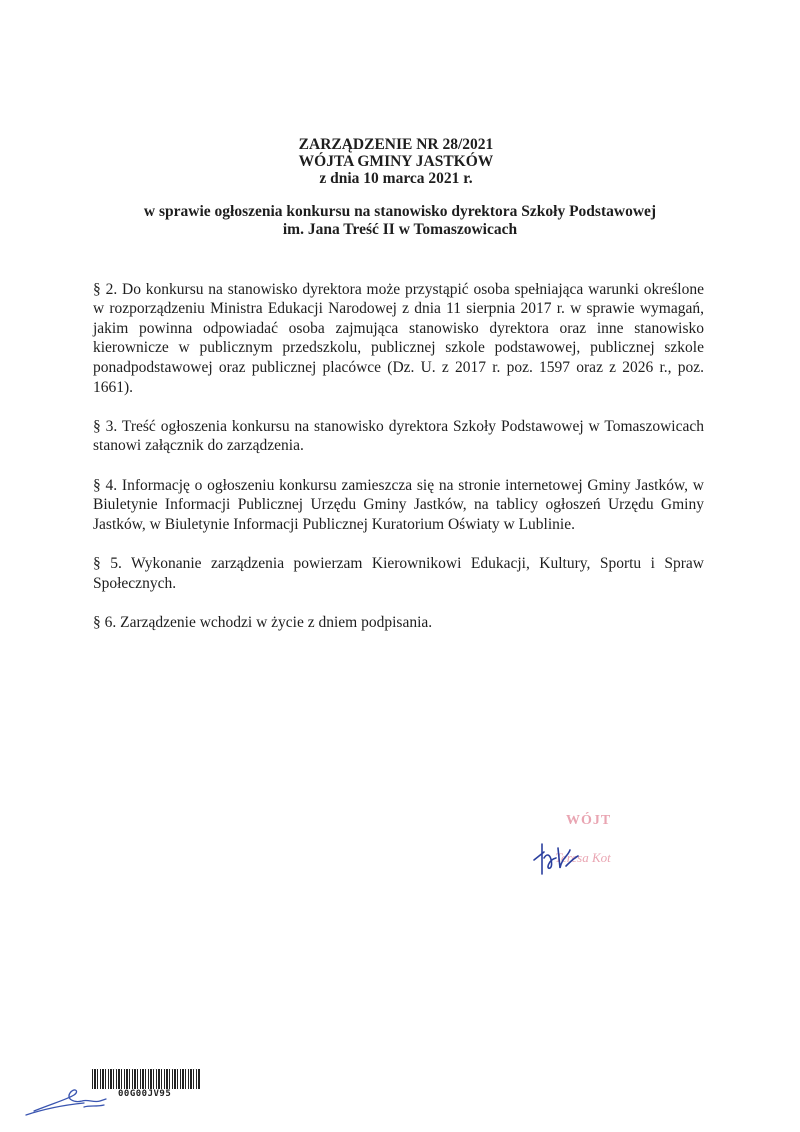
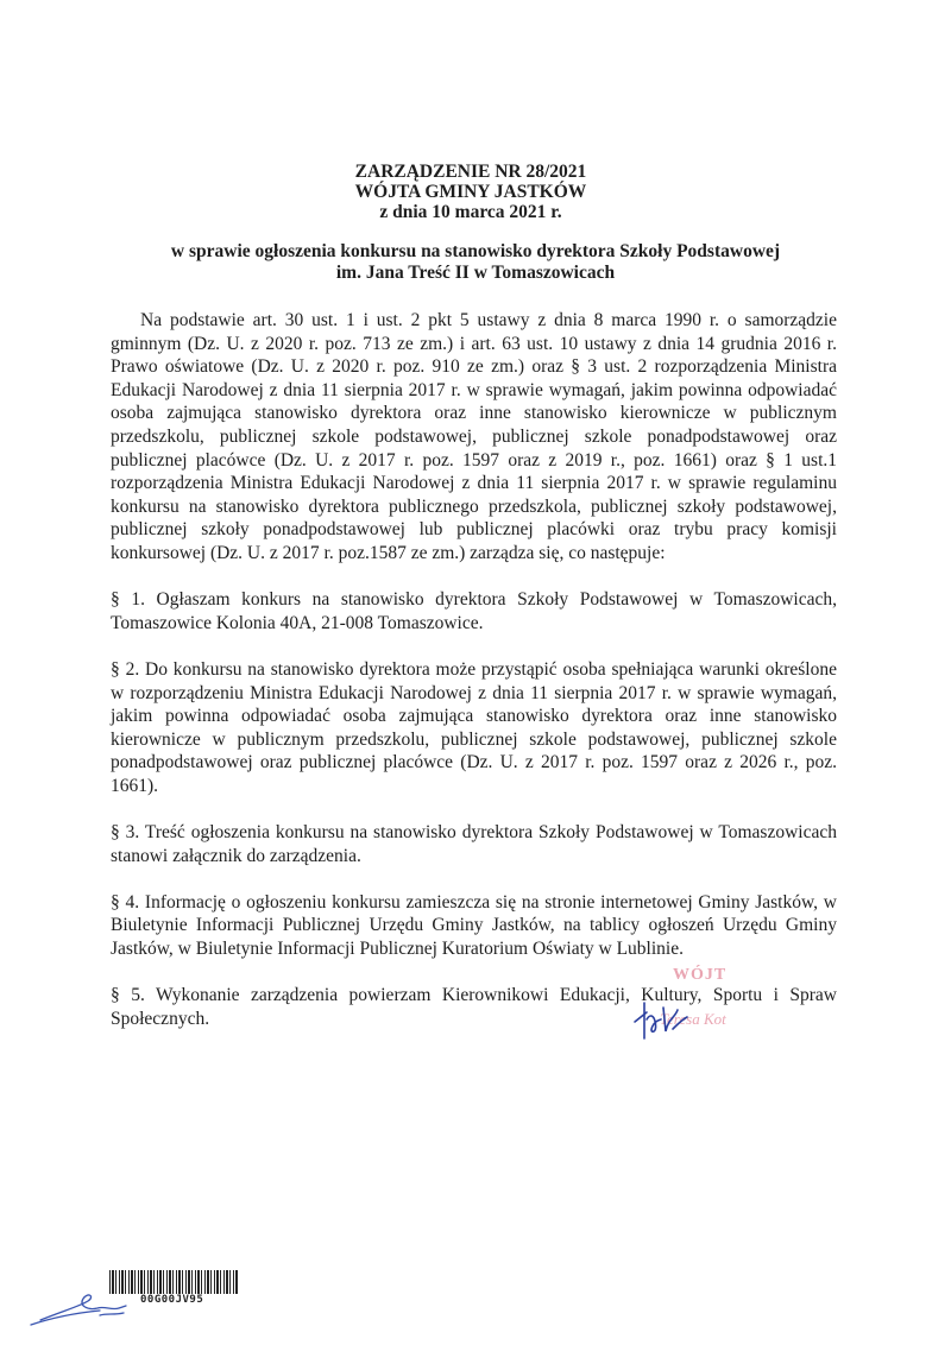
  ZARZĄDZENIE NR 28/2021
  WÓJTA GMINY JASTKÓW
  z dnia 10 marca 2021 r.
  w sprawie ogłoszenia konkursu na stanowisko dyrektora Szkoły Podstawowej
  im. Jana Treść II w Tomaszowicach
+ Na podstawie art. 30 ust. 1 i ust. 2 pkt 5 ustawy z dnia 8 marca 1990 r. o samorządzie gminnym (Dz. U. z 2020 r. poz. 713 ze zm.) i art. 63 ust. 10 ustawy z dnia 14 grudnia 2016 r. Prawo oświatowe (Dz. U. z 2020 r. poz. 910 ze zm.) oraz § 3 ust. 2 rozporządzenia Ministra Edukacji Narodowej z dnia 11 sierpnia 2017 r. w sprawie wymagań, jakim powinna odpowiadać osoba zajmująca stanowisko dyrektora oraz inne stanowisko kierownicze w publicznym przedszkolu, publicznej szkole podstawowej, publicznej szkole ponadpodstawowej oraz publicznej placówce (Dz. U. z 2017 r. poz. 1597 oraz z 2019 r., poz. 1661) oraz § 1 ust.1 rozporządzenia Ministra Edukacji Narodowej z dnia 11 sierpnia 2017 r. w sprawie regulaminu konkursu na stanowisko dyrektora publicznego przedszkola, publicznej szkoły podstawowej, publicznej szkoły ponadpodstawowej lub publicznej placówki oraz trybu pracy komisji konkursowej (Dz. U. z 2017 r. poz.1587 ze zm.) zarządza się, co następuje:
+ § 1. Ogłaszam konkurs na stanowisko dyrektora Szkoły Podstawowej w Tomaszowicach, Tomaszowice Kolonia 40A, 21-008 Tomaszowice.
  § 2. Do konkursu na stanowisko dyrektora może przystąpić osoba spełniająca warunki określone w rozporządzeniu Ministra Edukacji Narodowej z dnia 11 sierpnia 2017 r. w sprawie wymagań, jakim powinna odpowiadać osoba zajmująca stanowisko dyrektora oraz inne stanowisko kierownicze w publicznym przedszkolu, publicznej szkole podstawowej, publicznej szkole ponadpodstawowej oraz publicznej placówce (Dz. U. z 2017 r. poz. 1597 oraz z 2026 r., poz. 1661).
  § 3. Treść ogłoszenia konkursu na stanowisko dyrektora Szkoły Podstawowej w Tomaszowicach stanowi załącznik do zarządzenia.
  § 4. Informację o ogłoszeniu konkursu zamieszcza się na stronie internetowej Gminy Jastków, w Biuletynie Informacji Publicznej Urzędu Gminy Jastków, na tablicy ogłoszeń Urzędu Gminy Jastków, w Biuletynie Informacji Publicznej Kuratorium Oświaty w Lublinie.
  § 5. Wykonanie zarządzenia powierzam Kierownikowi Edukacji, Kultury, Sportu i Spraw Społecznych.
- § 6. Zarządzenie wchodzi w życie z dniem podpisania.
  WÓJT
  Tersa Kot
  00G00JV95
